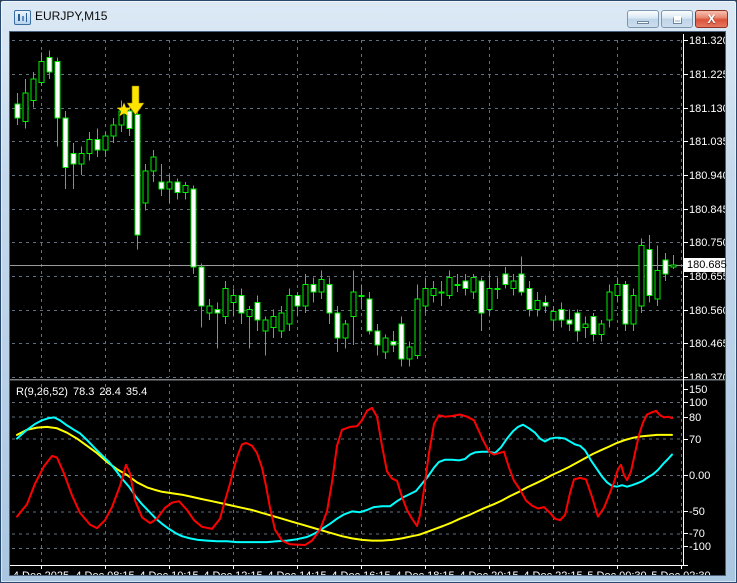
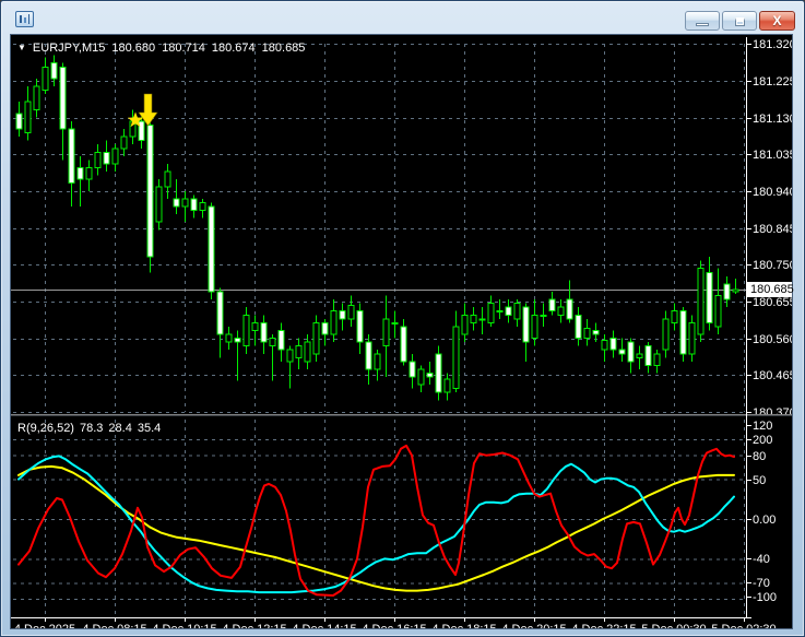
- EURJPY,M15
  X
  181.32
  181.22
  181.13
  181.03
  180.94
  180.84
  180.75
  180.65
  180.56
  180.46
  180.37
- 150
+ 120
- 100
+ 200
  80
- 70
+ 50
  0.00
- -50
+ -40
  -70
  -100
+ ▼ EURJPY,M15 180.680 180.714 180.674 180.685
  R(9,26,52) 78.3 28.4 35.4
  180.685
